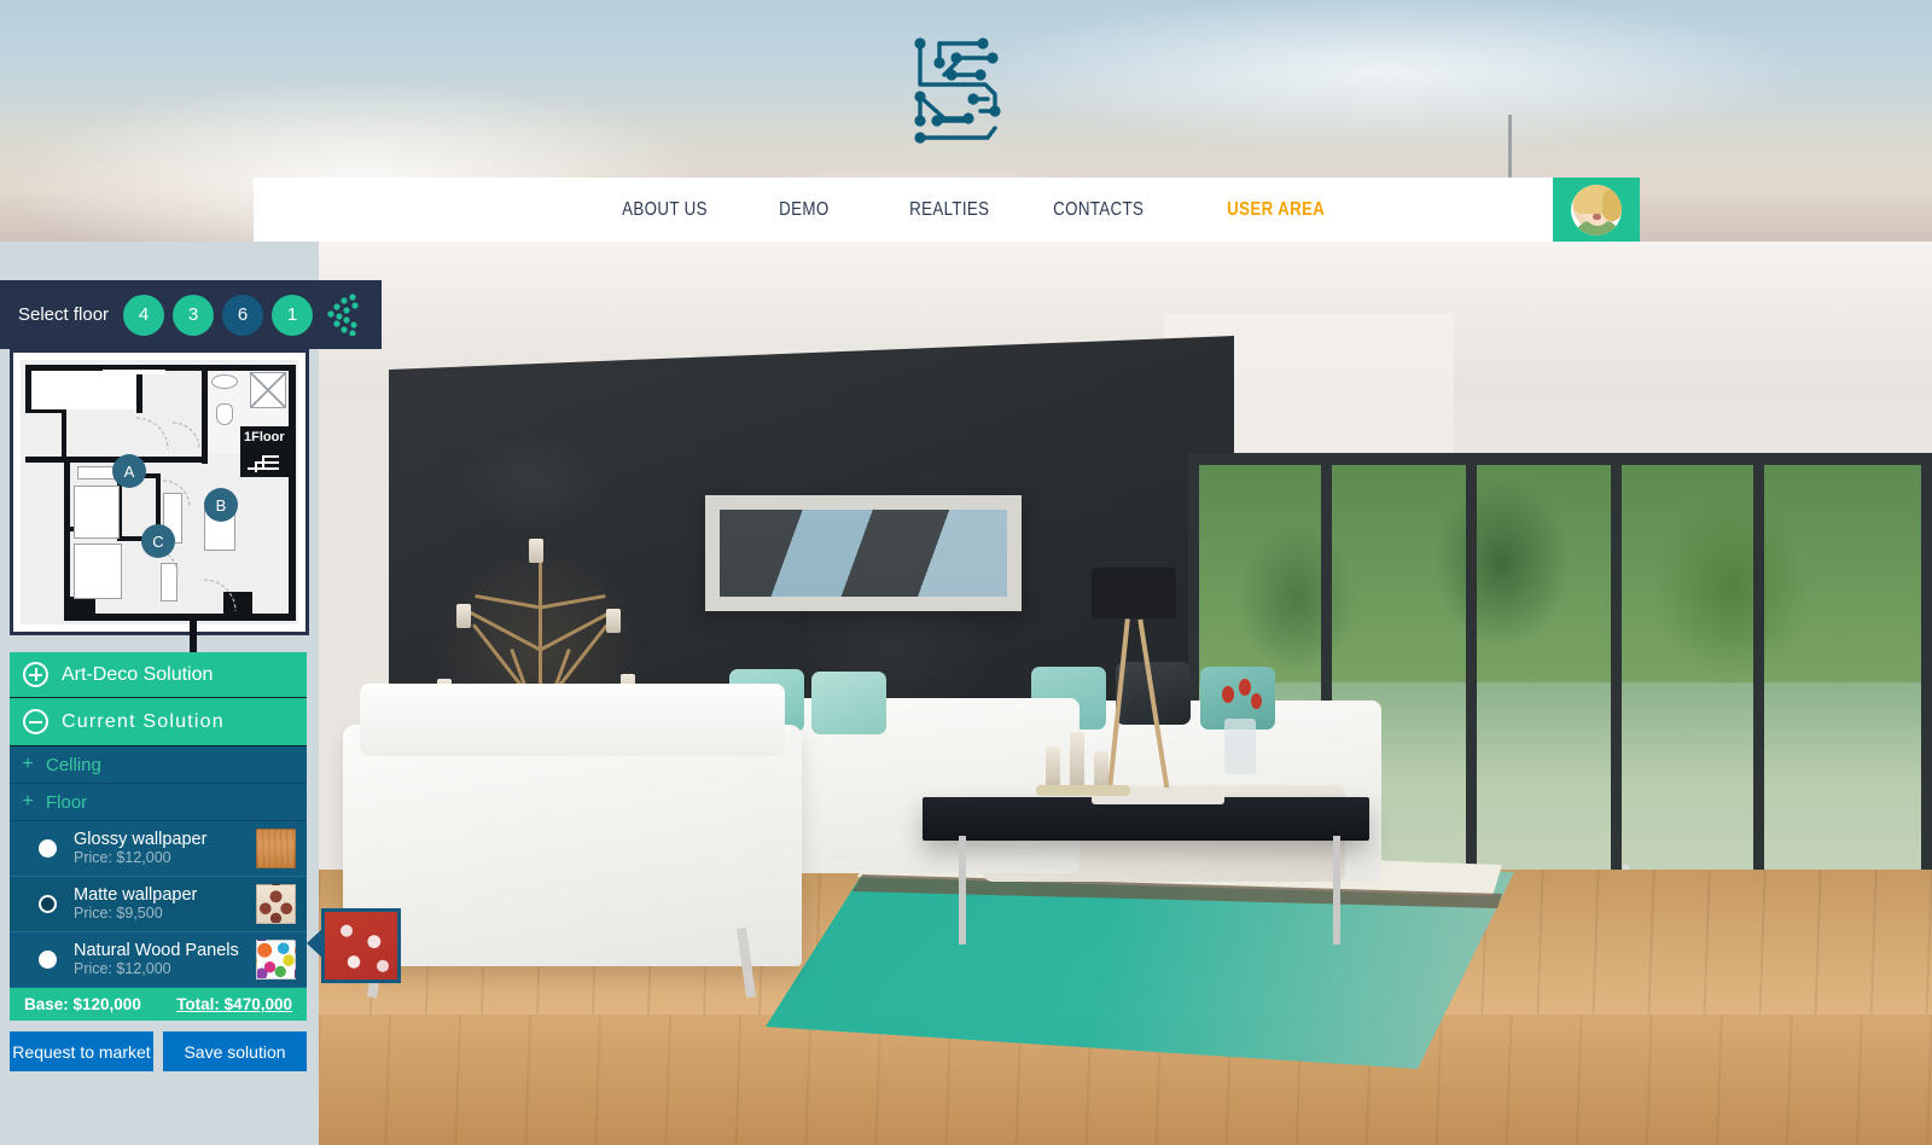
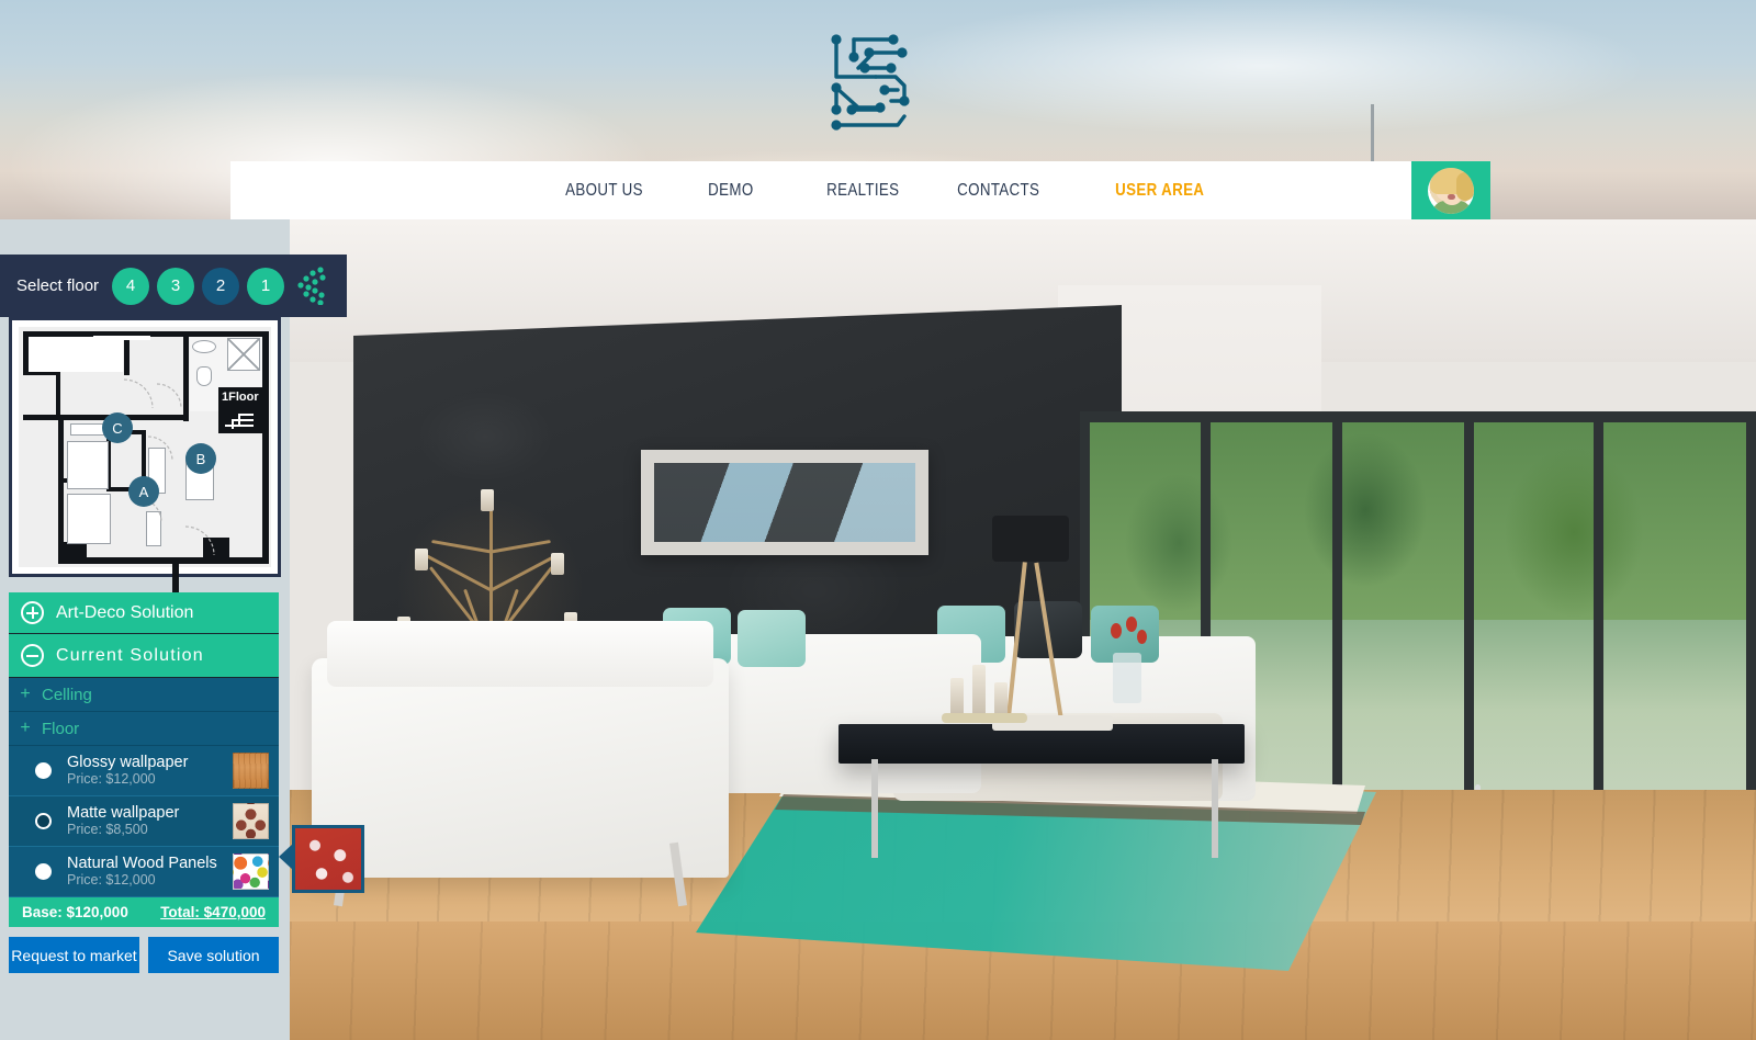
  ABOUT US
  DEMO
  REALTIES
  CONTACTS
  USER AREA
  Select floor
  4
  3
- 6
+ 2
  1
  1Floor
- A
+ C
  B
- C
+ A
  Art-Deco Solution
  Current Solution
  +
  Celling
  +
  Floor
  Glossy wallpaper
  Price: $12,000
  Matte wallpaper
- Price: $9,500
+ Price: $8,500
  Natural Wood Panels
  Price: $12,000
  Base: $120,000
  Total: $470,000
  Request to market
  Save solution
